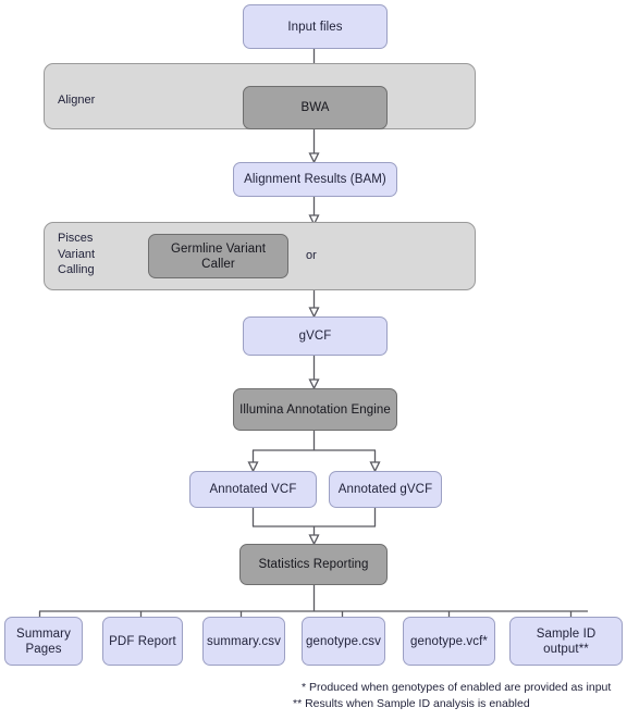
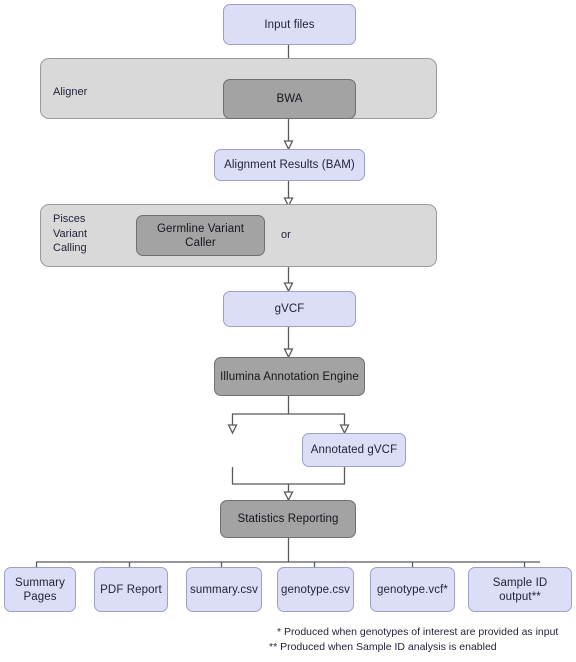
  Aligner
  Pisces
  Variant
  Calling
  Input files
  BWA
  Alignment Results (BAM)
  Germline Variant Caller
  or
  gVCF
  Illumina Annotation Engine
- Annotated VCF
  Annotated gVCF
  Statistics Reporting
  Summary
  Pages
  PDF Report
  summary.csv
  genotype.csv
  genotype.vcf*
  Sample ID output**
- * Produced when genotypes of enabled are provided as input
+ * Produced when genotypes of interest are provided as input
- ** Results when Sample ID analysis is enabled
+ ** Produced when Sample ID analysis is enabled
